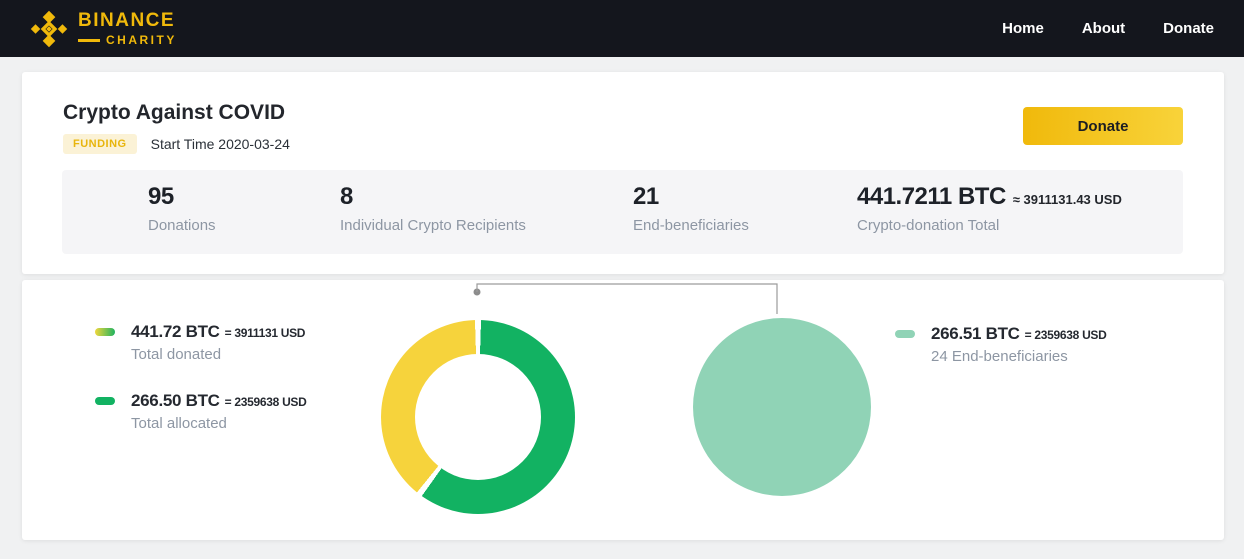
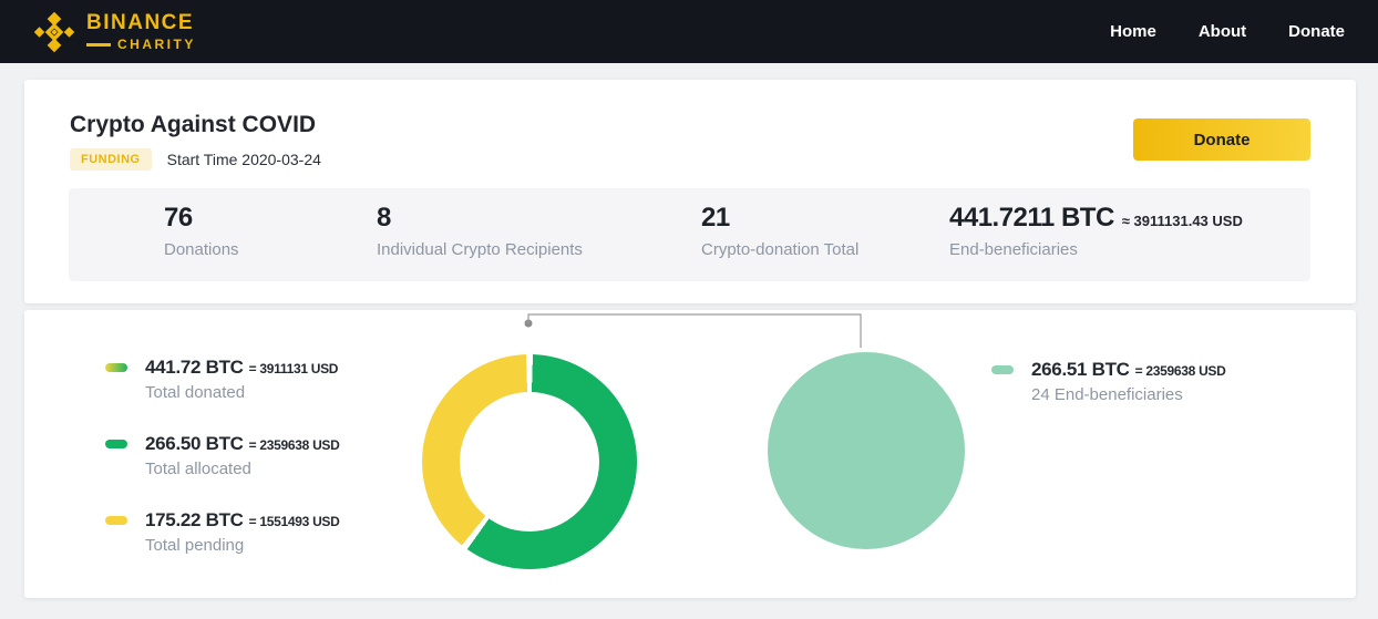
  BINANCE
  CHARITY
  Home
  About
  Donate
  Crypto Against COVID
  FUNDING
  Start Time 2020-03-24
  Donate
- 95
+ 76
  Donations
  8
  Individual Crypto Recipients
  21
- End-beneficiaries
+ Crypto-donation Total
  441.7211 BTC
  ≈ 3911131.43 USD
- Crypto-donation Total
+ End-beneficiaries
  441.72 BTC
  = 3911131 USD
  Total donated
  266.50 BTC
  = 2359638 USD
  Total allocated
+ 175.22 BTC
+ = 1551493 USD
+ Total pending
  266.51 BTC
  = 2359638 USD
  24 End-beneficiaries
